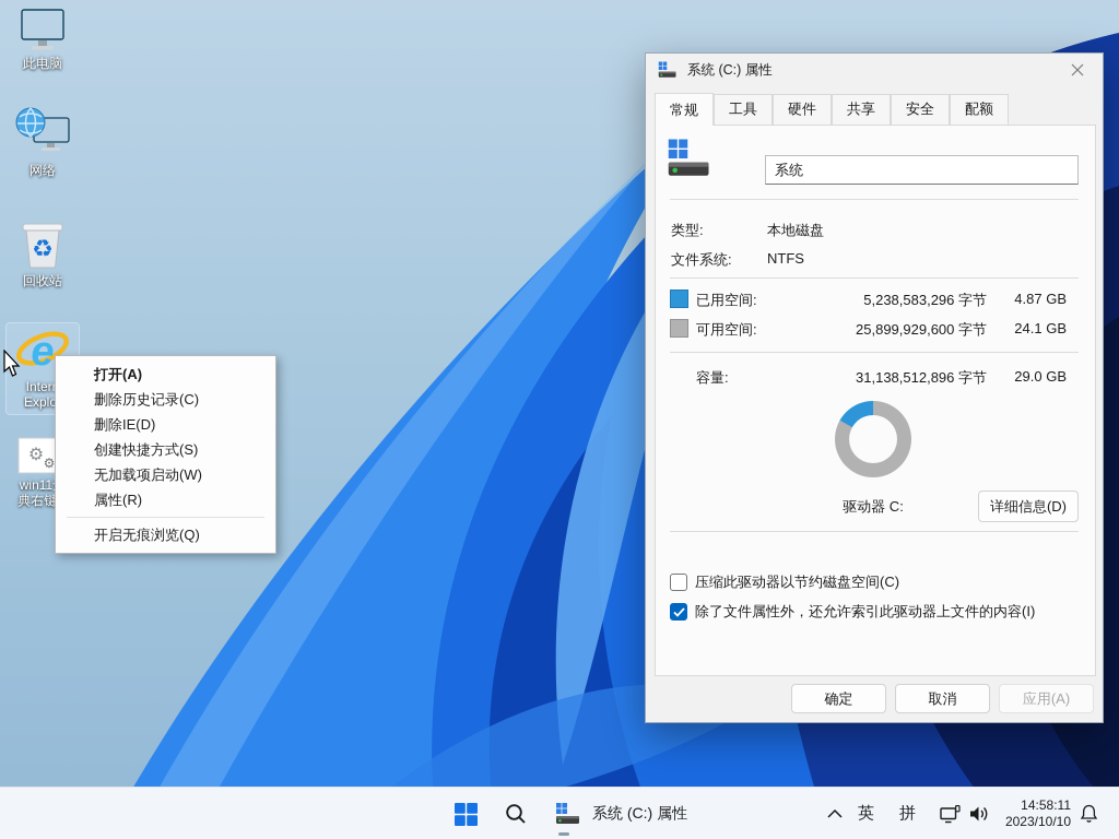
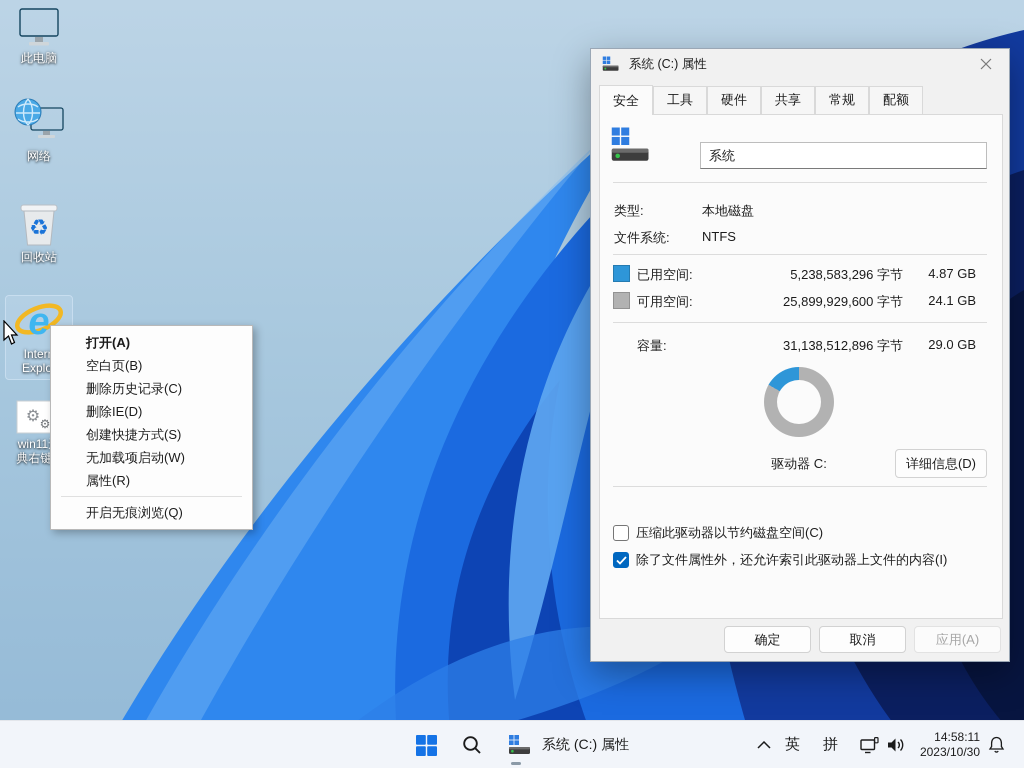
  此电脑
  网络
  ♻
  回收站
  e
  Inter
  Explo
  ⚙
  ⚙
  win11
  打开(A)
+ 空白页(B)
  删除历史记录(C)
  删除IE(D)
  创建快捷方式(S)
  无加载项启动(W)
  属性(R)
  开启无痕浏览(Q)
  系统 (C:) 属性
- 常规
+ 安全
  工具
  硬件
  共享
- 安全
+ 常规
  配额
  系统
  类型:
  本地磁盘
  文件系统:
  NTFS
  已用空间:
  5,238,583,296 字节
  4.87 GB
  可用空间:
  25,899,929,600 字节
  24.1 GB
  容量:
  31,138,512,896 字节
  29.0 GB
  驱动器 C:
  详细信息(D)
  压缩此驱动器以节约磁盘空间(C)
  除了文件属性外，还允许索引此驱动器上文件的内容(I)
  确定
  取消
  应用(A)
  系统 (C:) 属性
  英
  拼
  14:58:11
- 2023/10/10
+ 2023/10/30
